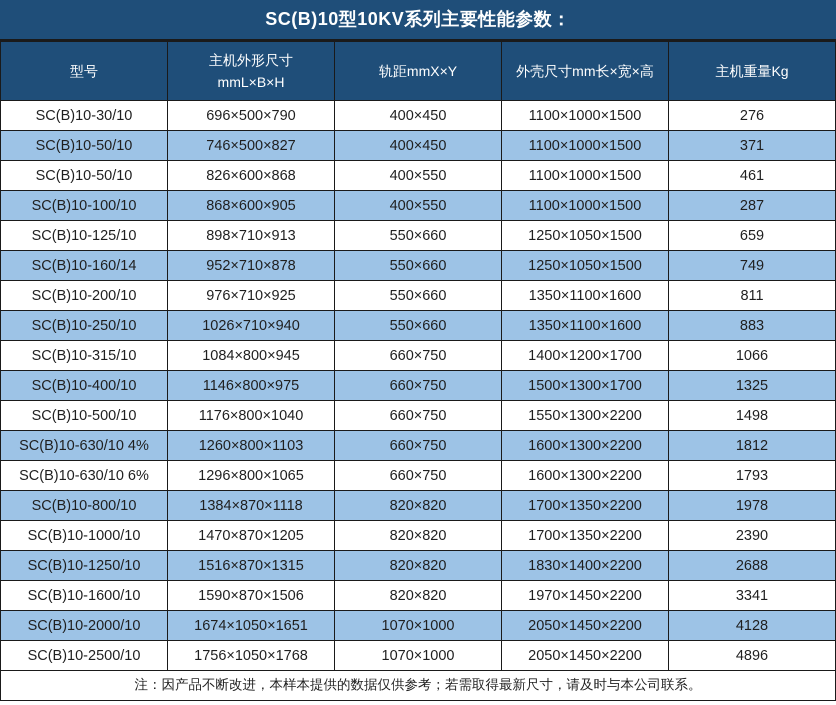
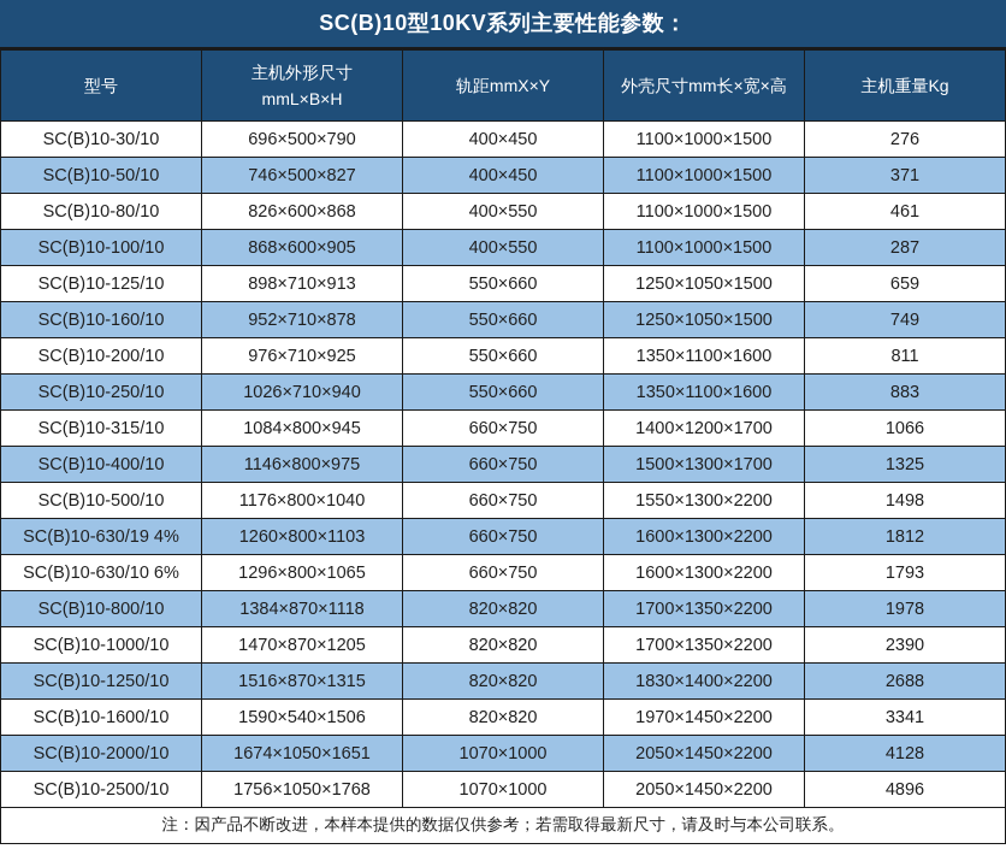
  SC(B)10型10KV系列主要性能参数：
  型号	主机外形尺寸 mmL×B×H	轨距mmX×Y	外壳尺寸mm长×宽×高	主机重量Kg
  SC(B)10-30/10	696×500×790	400×450	1100×1000×1500	276
  SC(B)10-50/10	746×500×827	400×450	1100×1000×1500	371
- SC(B)10-50/10	826×600×868	400×550	1100×1000×1500	461
+ SC(B)10-80/10	826×600×868	400×550	1100×1000×1500	461
  SC(B)10-100/10	868×600×905	400×550	1100×1000×1500	287
  SC(B)10-125/10	898×710×913	550×660	1250×1050×1500	659
- SC(B)10-160/14	952×710×878	550×660	1250×1050×1500	749
+ SC(B)10-160/10	952×710×878	550×660	1250×1050×1500	749
  SC(B)10-200/10	976×710×925	550×660	1350×1100×1600	811
  SC(B)10-250/10	1026×710×940	550×660	1350×1100×1600	883
  SC(B)10-315/10	1084×800×945	660×750	1400×1200×1700	1066
  SC(B)10-400/10	1146×800×975	660×750	1500×1300×1700	1325
  SC(B)10-500/10	1176×800×1040	660×750	1550×1300×2200	1498
- SC(B)10-630/10 4%	1260×800×1103	660×750	1600×1300×2200	1812
+ SC(B)10-630/19 4%	1260×800×1103	660×750	1600×1300×2200	1812
  SC(B)10-630/10 6%	1296×800×1065	660×750	1600×1300×2200	1793
  SC(B)10-800/10	1384×870×1118	820×820	1700×1350×2200	1978
  SC(B)10-1000/10	1470×870×1205	820×820	1700×1350×2200	2390
  SC(B)10-1250/10	1516×870×1315	820×820	1830×1400×2200	2688
- SC(B)10-1600/10	1590×870×1506	820×820	1970×1450×2200	3341
+ SC(B)10-1600/10	1590×540×1506	820×820	1970×1450×2200	3341
  SC(B)10-2000/10	1674×1050×1651	1070×1000	2050×1450×2200	4128
  SC(B)10-2500/10	1756×1050×1768	1070×1000	2050×1450×2200	4896
  注：因产品不断改进，本样本提供的数据仅供参考；若需取得最新尺寸，请及时与本公司联系。
